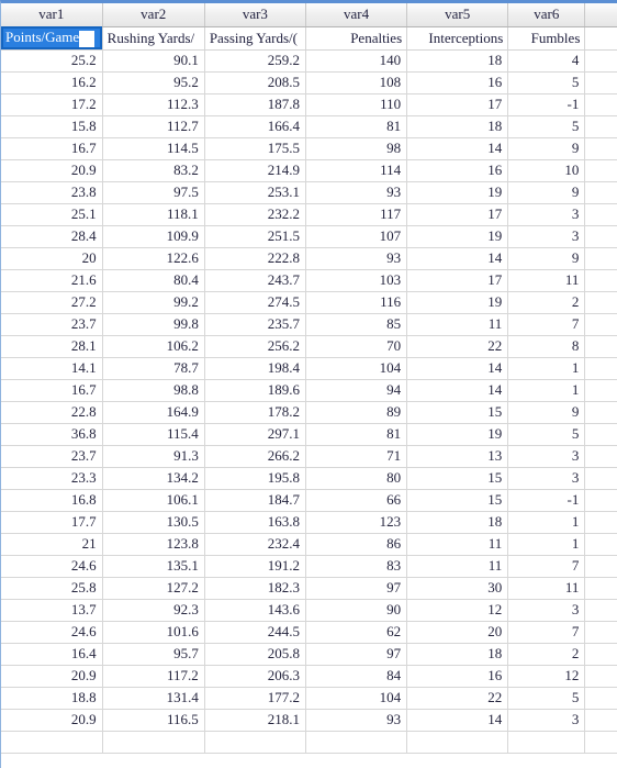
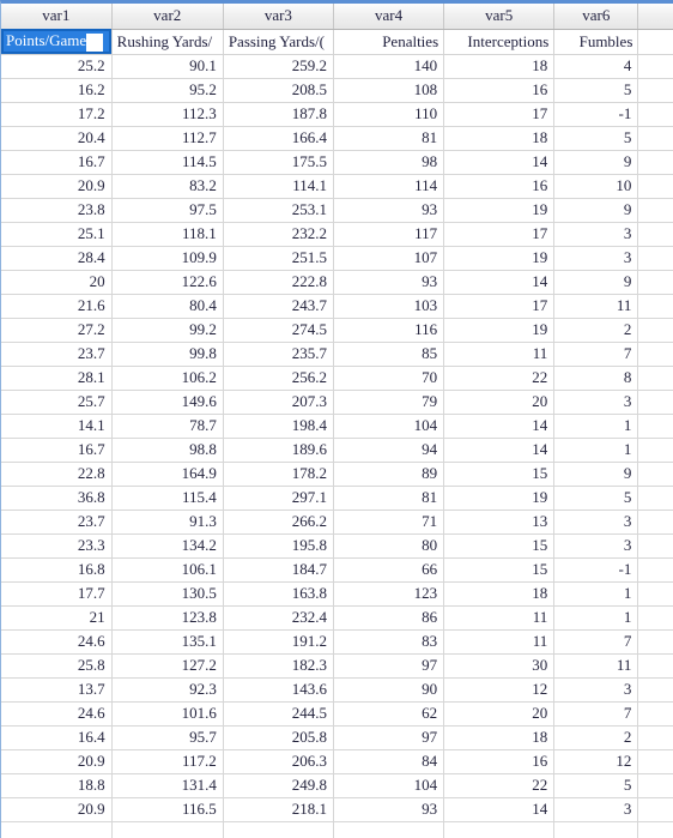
  var1	var2	var3	var4	var5	var6
  Points/Game	Rushing Yards/	Passing Yards/(	Penalties	Interceptions	Fumbles
  25.2	90.1	259.2	140	18	4
  16.2	95.2	208.5	108	16	5
  17.2	112.3	187.8	110	17	-1
- 15.8	112.7	166.4	81	18	5
+ 20.4	112.7	166.4	81	18	5
  16.7	114.5	175.5	98	14	9
- 20.9	83.2	214.9	114	16	10
+ 20.9	83.2	114.1	114	16	10
  23.8	97.5	253.1	93	19	9
  25.1	118.1	232.2	117	17	3
  28.4	109.9	251.5	107	19	3
  20	122.6	222.8	93	14	9
  21.6	80.4	243.7	103	17	11
  27.2	99.2	274.5	116	19	2
  23.7	99.8	235.7	85	11	7
  28.1	106.2	256.2	70	22	8
+ 25.7	149.6	207.3	79	20	3
  14.1	78.7	198.4	104	14	1
  16.7	98.8	189.6	94	14	1
  22.8	164.9	178.2	89	15	9
  36.8	115.4	297.1	81	19	5
  23.7	91.3	266.2	71	13	3
  23.3	134.2	195.8	80	15	3
  16.8	106.1	184.7	66	15	-1
  17.7	130.5	163.8	123	18	1
  21	123.8	232.4	86	11	1
  24.6	135.1	191.2	83	11	7
  25.8	127.2	182.3	97	30	11
  13.7	92.3	143.6	90	12	3
  24.6	101.6	244.5	62	20	7
  16.4	95.7	205.8	97	18	2
  20.9	117.2	206.3	84	16	12
- 18.8	131.4	177.2	104	22	5
+ 18.8	131.4	249.8	104	22	5
  20.9	116.5	218.1	93	14	3
